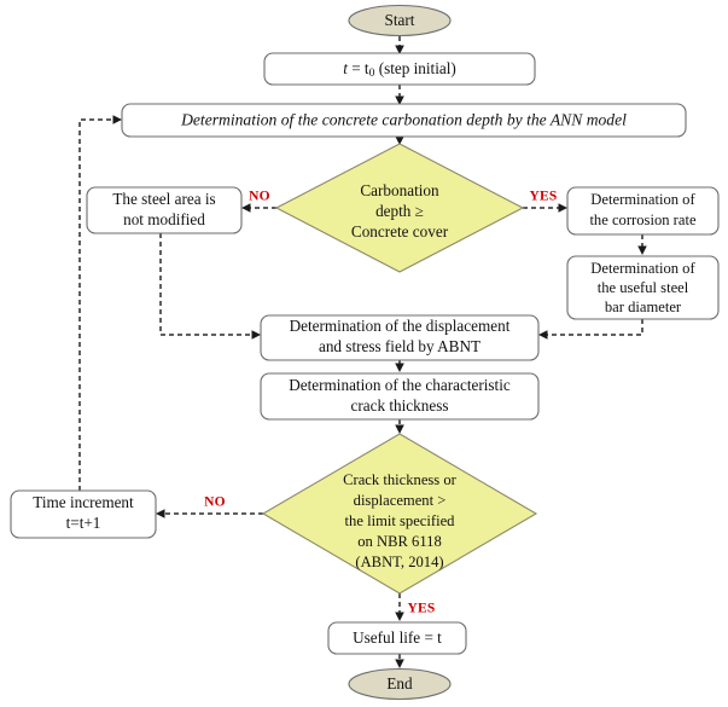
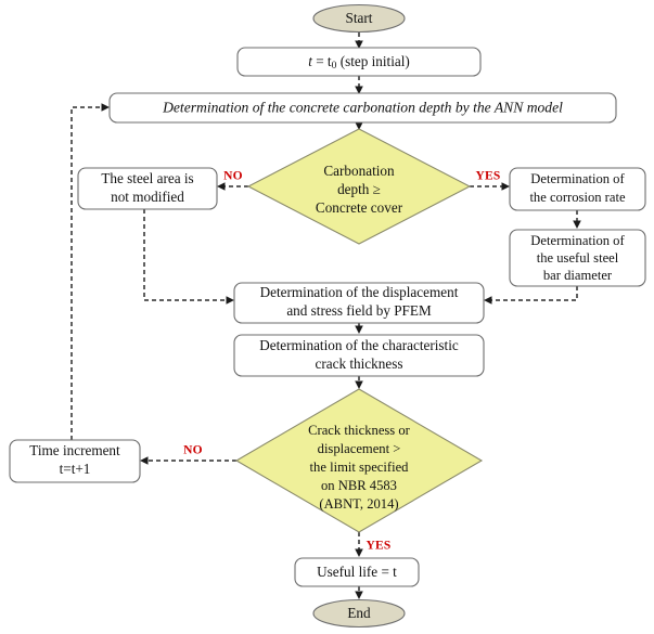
  Start
  t = t0 (step initial)
  Determination of the concrete carbonation depth by the ANN model
  Carbonation
  depth ≥
  Concrete cover
  The steel area is
  not modified
  Determination of
  the corrosion rate
  Determination of
  the useful steel
  bar diameter
  Determination of the displacement
- and stress field by ABNT
+ and stress field by PFEM
  Determination of the characteristic
  crack thickness
  Crack thickness or
  displacement >
  the limit specified
- on NBR 6118
+ on NBR 4583
  (ABNT, 2014)
  Time increment
  t=t+1
  Useful life = t
  End
  NO
  YES
  NO
  YES
